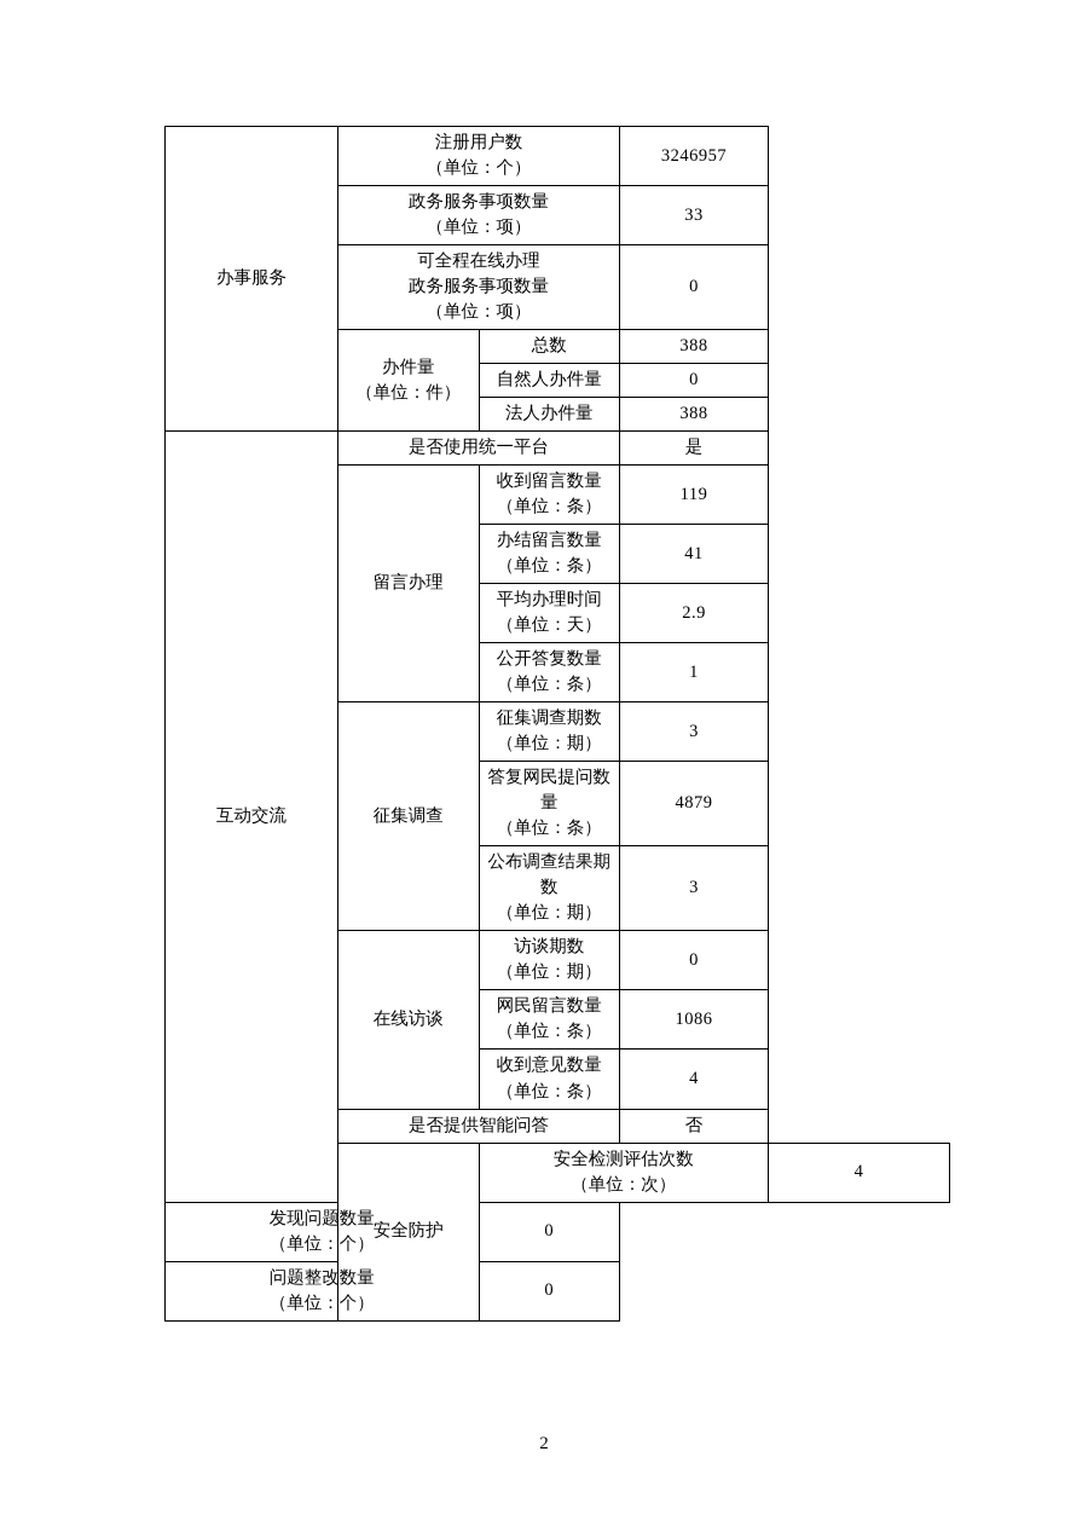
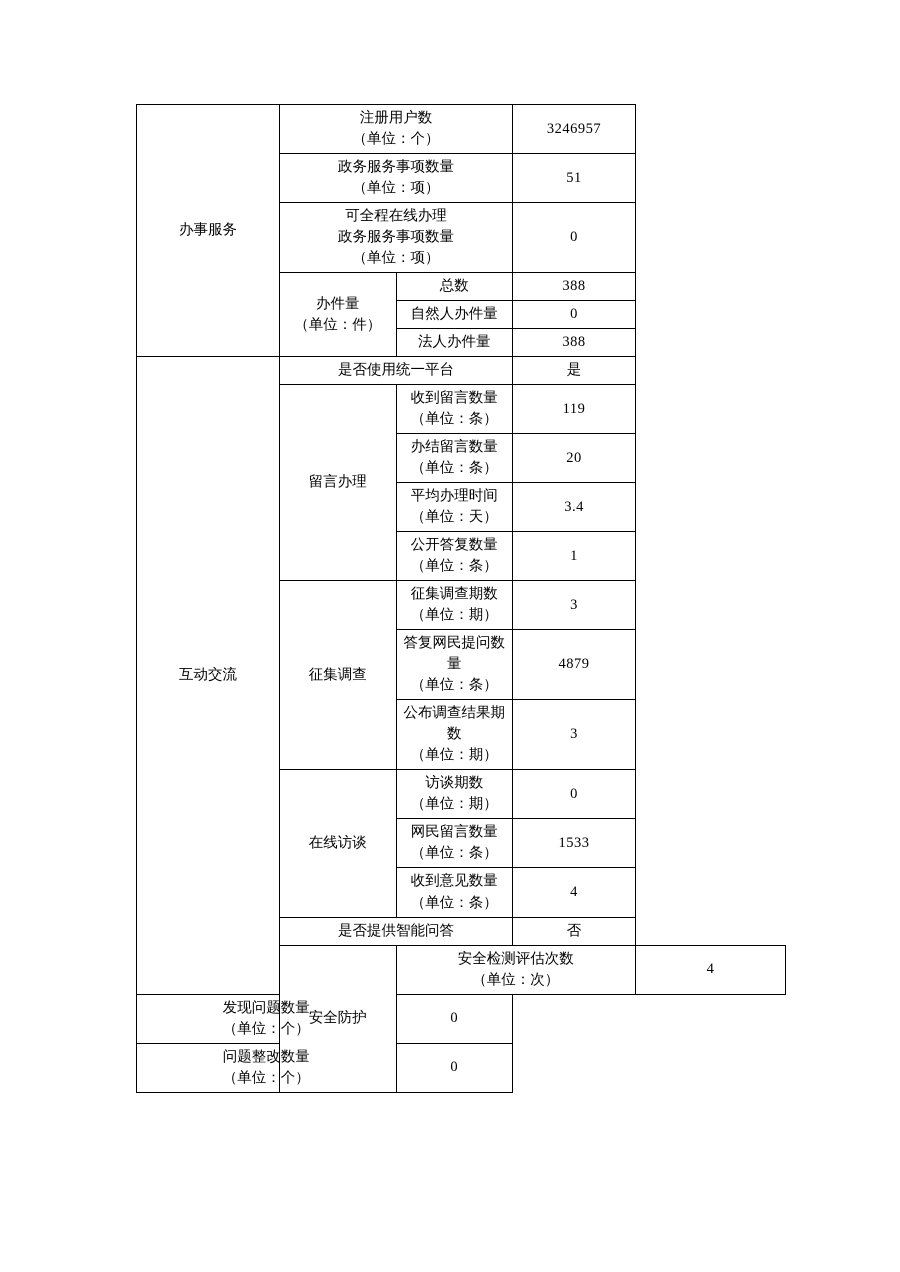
  办事服务	注册用户数 （单位：个）	3246957
- 政务服务事项数量 （单位：项）	33
+ 政务服务事项数量 （单位：项）	51
  可全程在线办理 政务服务事项数量 （单位：项）	0
  办件量 （单位：件）	总数	388
  自然人办件量	0
  法人办件量	388
  互动交流	是否使用统一平台	是
  留言办理	收到留言数量 （单位：条）	119
- 办结留言数量 （单位：条）	41
+ 办结留言数量 （单位：条）	20
- 平均办理时间 （单位：天）	2.9
+ 平均办理时间 （单位：天）	3.4
  公开答复数量 （单位：条）	1
  征集调查	征集调查期数 （单位：期）	3
  答复网民提问数量 （单位：条）	4879
  公布调查结果期数 （单位：期）	3
  在线访谈	访谈期数 （单位：期）	0
- 网民留言数量 （单位：条）	1086
+ 网民留言数量 （单位：条）	1533
  收到意见数量 （单位：条）	4
  是否提供智能问答	否
  安全防护	安全检测评估次数 （单位：次）	4
  发现问题数量 （单位：个）	0
  问题整改数量 （单位：个）	0
- 2
